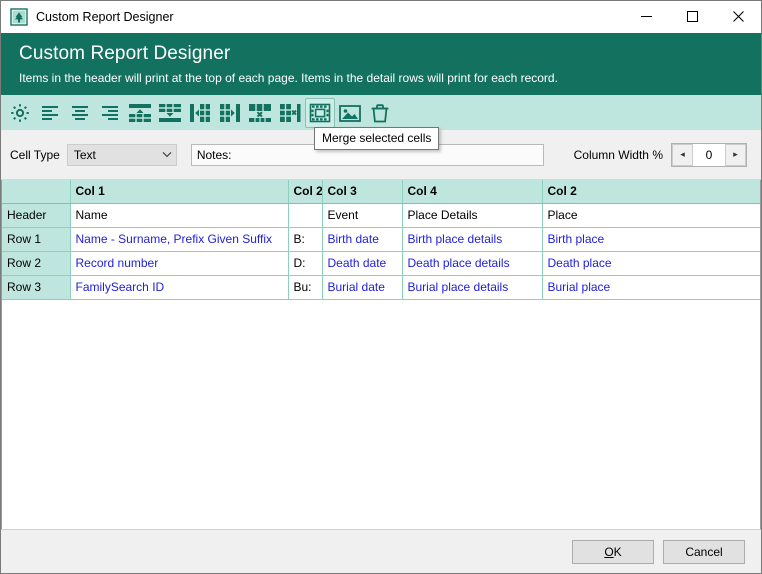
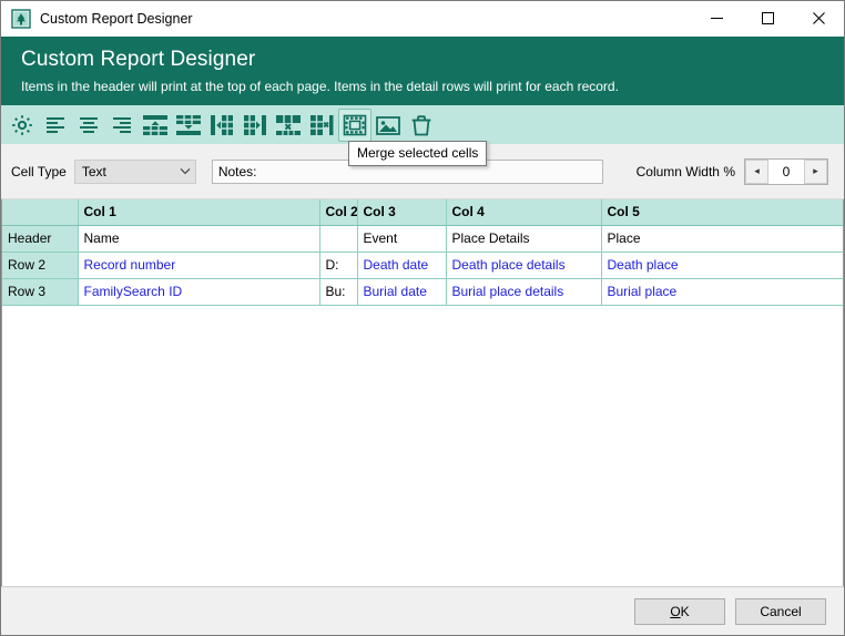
  Custom Report Designer
  Custom Report Designer
  Items in the header will print at the top of each page. Items in the detail rows will print for each record.
  Merge selected cells
  Cell Type
  Text
  Notes:
  Column Width %
  ◂
  0
  ▸
- 	Col 1	Col 2	Col 3	Col 4	Col 2
+ 	Col 1	Col 2	Col 3	Col 4	Col 5
  Header	Name		Event	Place Details	Place
- Row 1	Name - Surname, Prefix Given Suffix	B:	Birth date	Birth place details	Birth place
  Row 2	Record number	D:	Death date	Death place details	Death place
  Row 3	FamilySearch ID	Bu:	Burial date	Burial place details	Burial place
  O
  K
  Cancel
